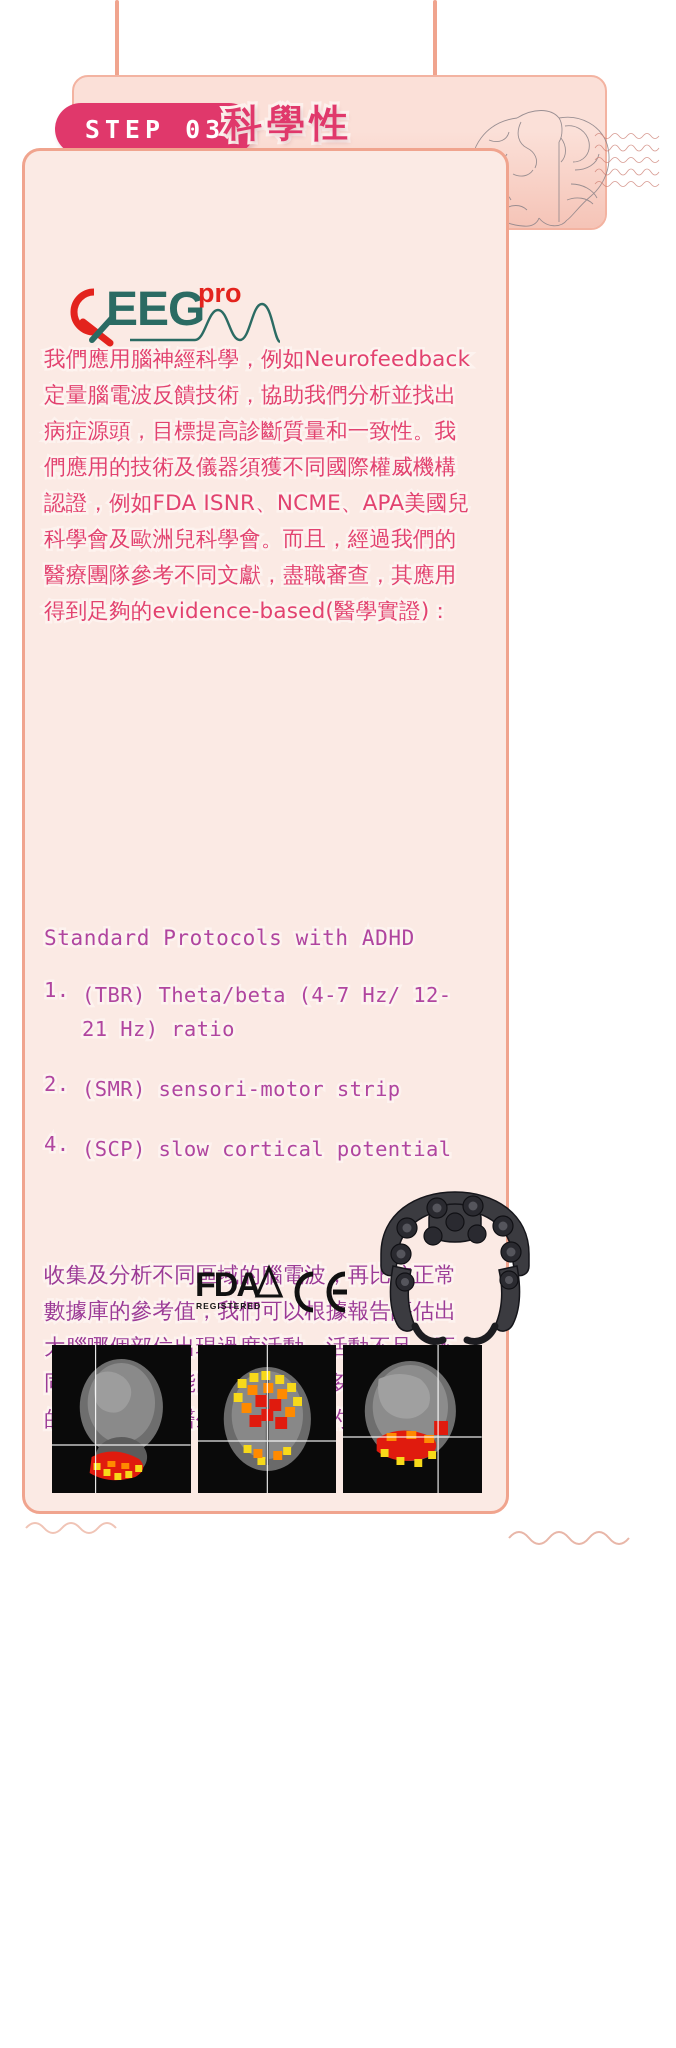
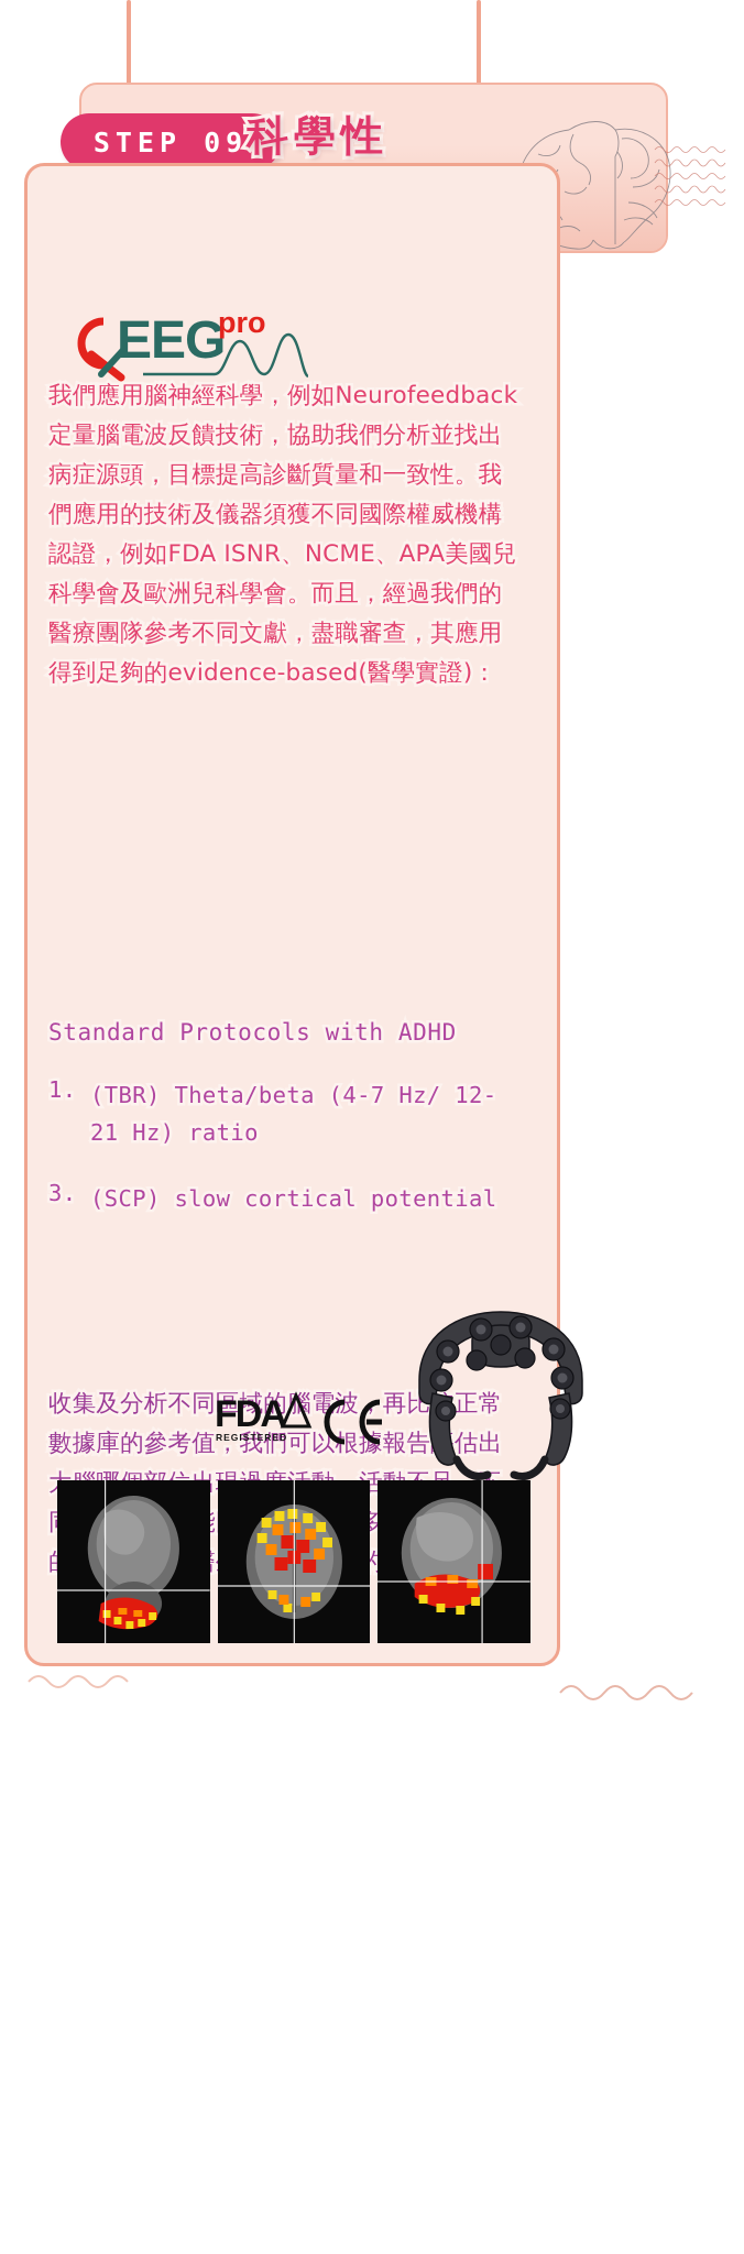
- STEP 03
+ STEP 09
  科學性
  EEG
  pro
  我們應用腦神經科學，例如Neurofeedback定量腦電波反饋技術，協助我們分析並找出病症源頭，目標提高診斷質量和一致性。我們應用的技術及儀器須獲不同國際權威機構認證，例如FDA ISNR、NCME、APA美國兒科學會及歐洲兒科學會。而且，經過我們的醫療團隊參考不同文獻，盡職審查，其應用得到足夠的evidence-based(醫學實證)：
  Standard Protocols with ADHD
  1.
  (TBR) Theta/beta (4-7 Hz/ 12-21 Hz) ratio
- 2.
- (SMR) sensori-motor strip
- 4.
+ 3.
  (SCP) slow cortical potential
  FDA
  REGISTERED
